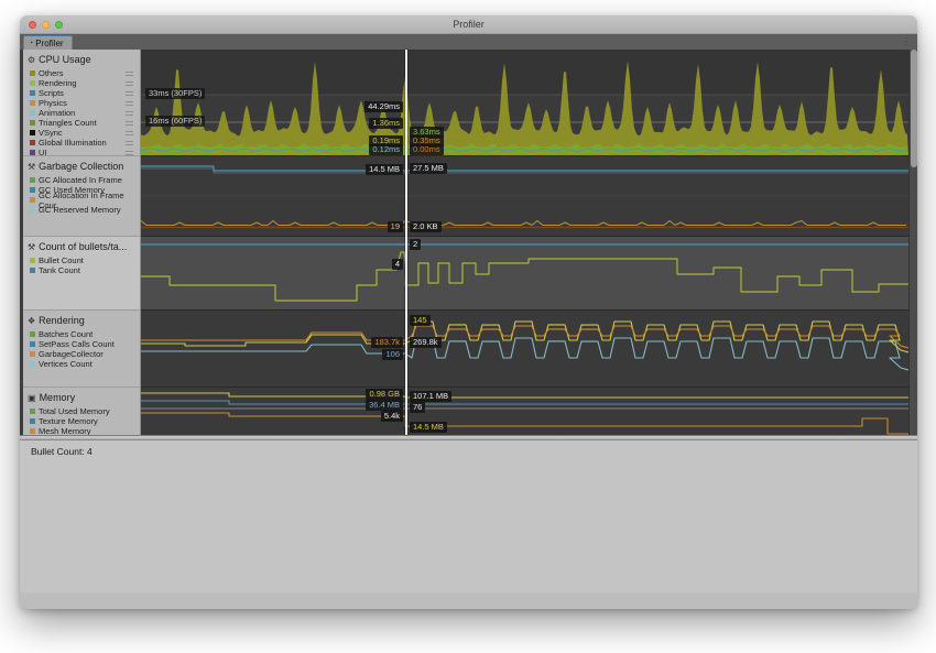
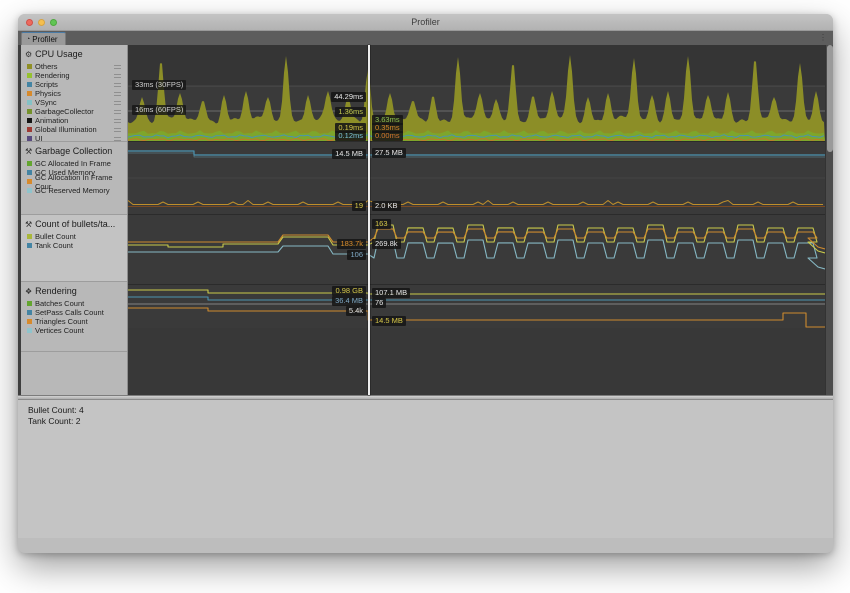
  Profiler
  Profiler
  ⚙
  CPU Usage
  Others
  Rendering
  Scripts
  Physics
- Animation
+ VSync
- Triangles Count
+ GarbageCollector
- VSync
+ Animation
  Global Illumination
  UI
  ⚒
  Garbage Collection
  GC Allocated In Frame
  GC Used Memory
  GC Allocation In Frame Cour
  GC Reserved Memory
  ⚒
  Count of bullets/ta...
  Bullet Count
  Tank Count
  ❖
  Rendering
  Batches Count
  SetPass Calls Count
- GarbageCollector
+ Triangles Count
  Vertices Count
- ▣
- Memory
- Total Used Memory
- Texture Memory
- Mesh Memory
  33ms (30FPS)
  16ms (60FPS)
  44.29ms
  1.36ms
  0.19ms
  0.12ms
  3.63ms
  0.35ms
  0.00ms
  14.5 MB
  19
  27.5 MB
  2.0 KB
- 4
- 2
  183.7k
  106
- 145
+ 163
  269.8k
  0.98 GB
  36.4 MB
  5.4k
  107.1 MB
  76
  14.5 MB
  Bullet Count: 4
+ Tank Count: 2
